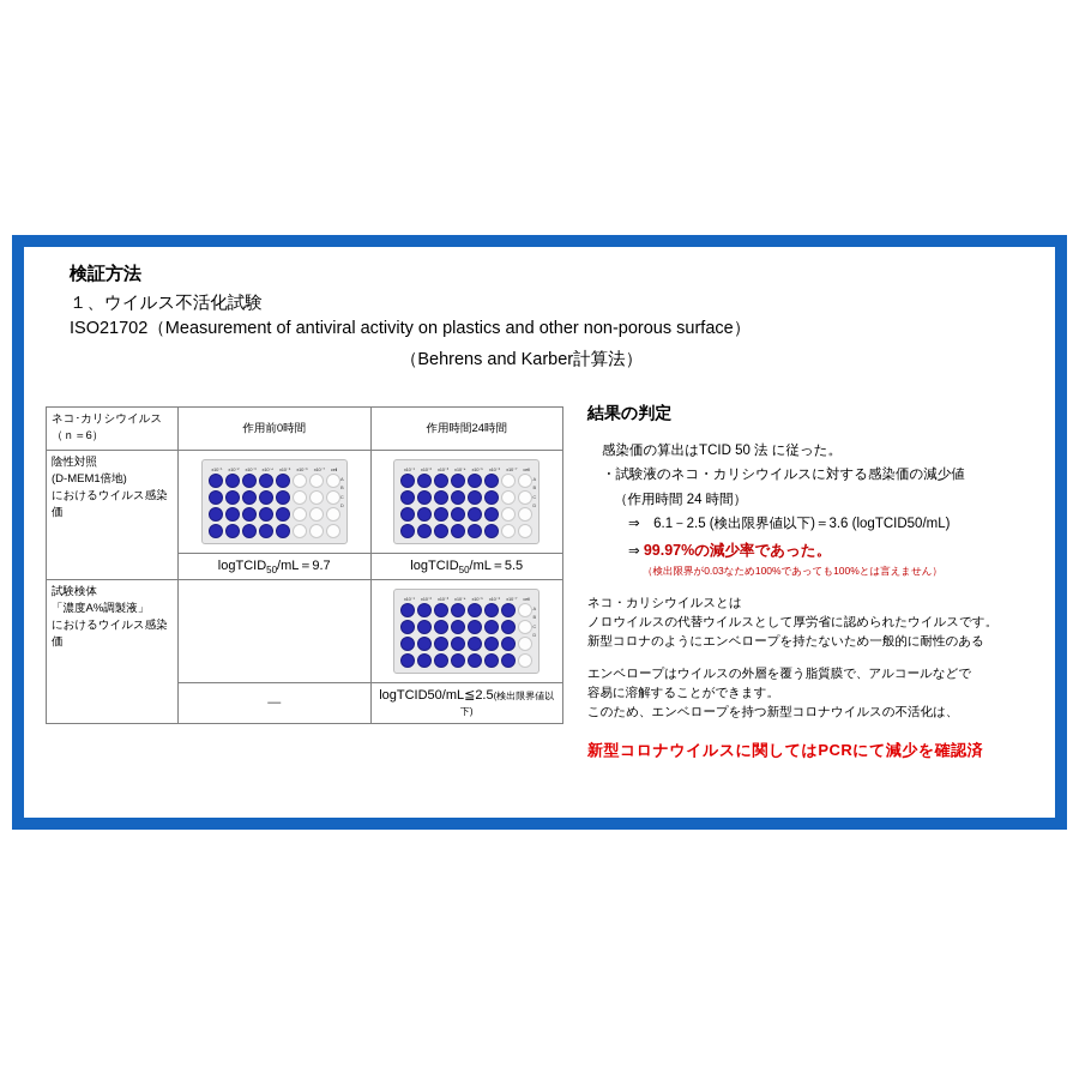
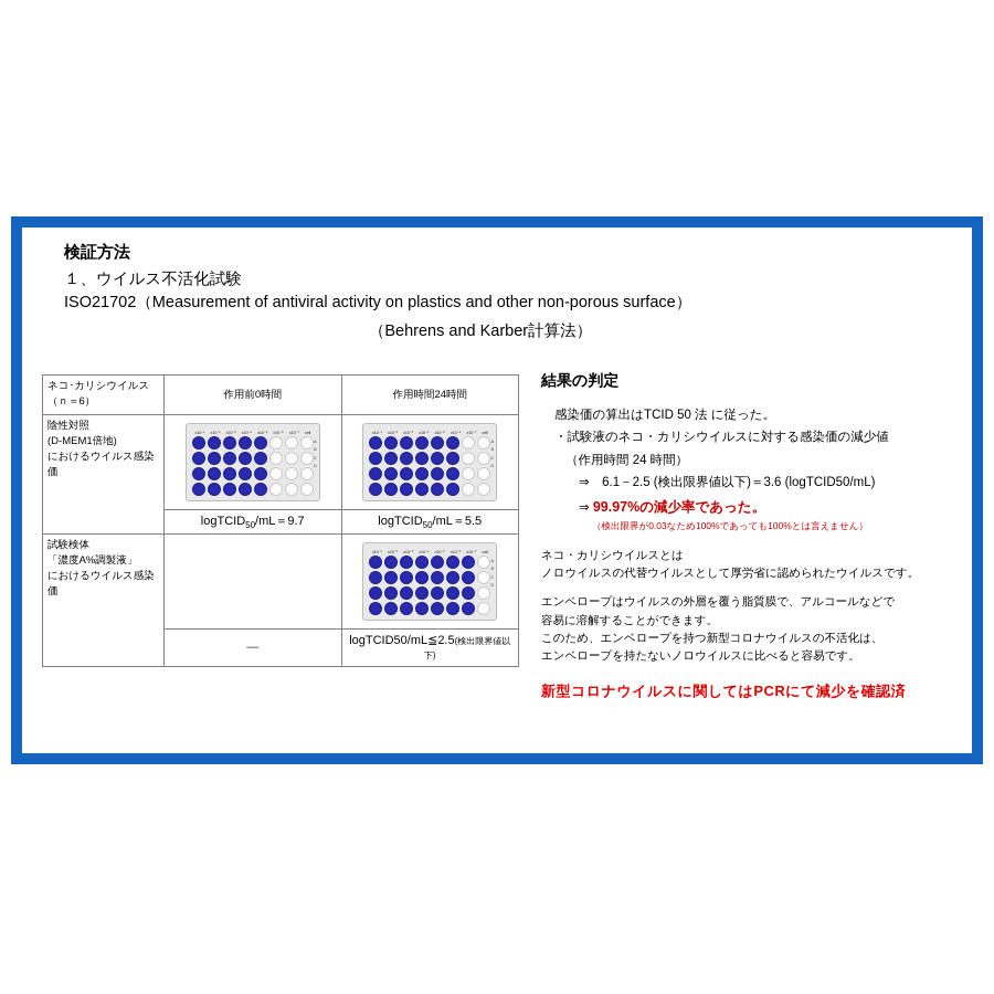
  検証方法
  １、ウイルス不活化試験
  ISO21702（Measurement of antiviral activity on plastics and other non-porous surface）
  （Behrens and Karber計算法）
  ネコ･カリシウイルス （ｎ＝6）	作用前0時間	作用時間24時間
  logTCID50/mL＝9.7	logTCID50/mL＝5.5
  ―	logTCID50/mL≦2.5(検出限界値以下)
  結果の判定
  感染価の算出はTCID 50 法 に従った。
  ・試験液のネコ・カリシウイルスに対する感染価の減少値
  （作用時間 24 時間）
  ⇒ 6.1－2.5 (検出限界値以下)＝3.6 (logTCID50/mL)
  ⇒ 99.97%の減少率であった。
  （検出限界が0.03なため100%であっても100%とは言えません）
  ネコ・カリシウイルスとは
  ノロウイルスの代替ウイルスとして厚労省に認められたウイルスです。
- 新型コロナのようにエンベロープを持たないため一般的に耐性のある
  エンベロープはウイルスの外層を覆う脂質膜で、アルコールなどで
  容易に溶解することができます。
  このため、エンベロープを持つ新型コロナウイルスの不活化は、
+ エンベロープを持たないノロウイルスに比べると容易です。
  新型コロナウイルスに関してはPCRにて減少を確認済
